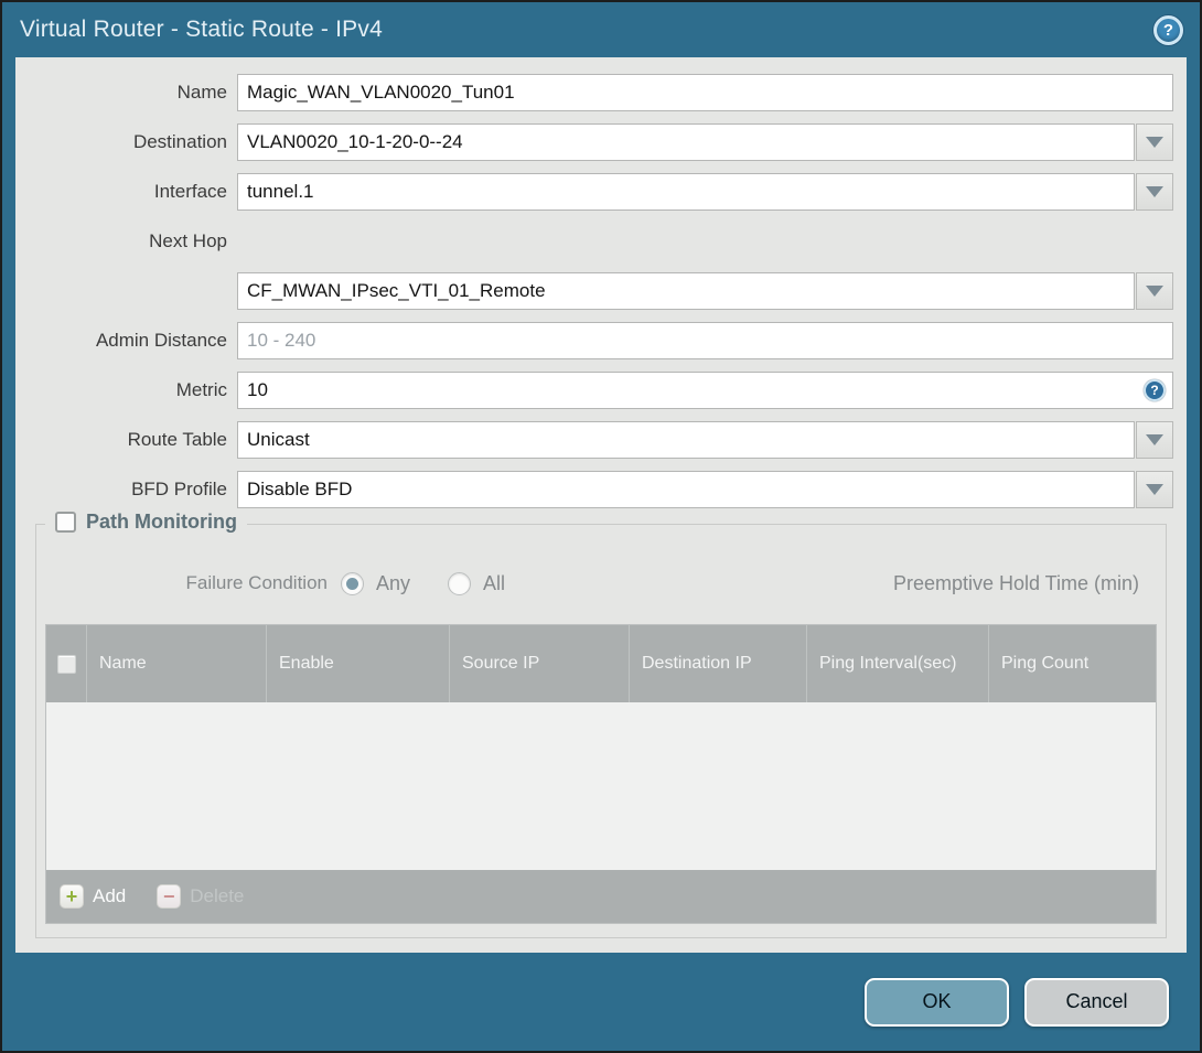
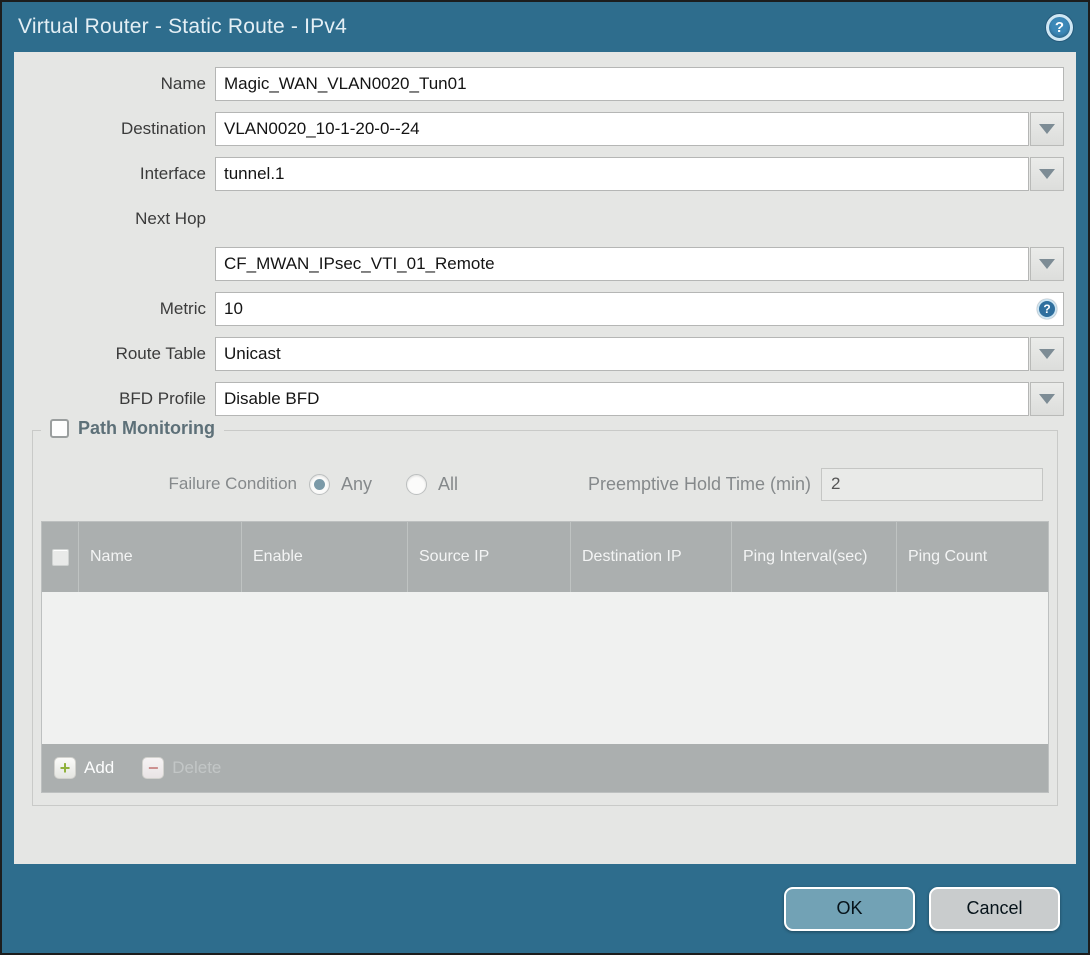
  Virtual Router - Static Route - IPv4
  ?
  Name
  Magic_WAN_VLAN0020_Tun01
  Destination
  VLAN0020_10-1-20-0--24
  Interface
  tunnel.1
  Next Hop
  CF_MWAN_IPsec_VTI_01_Remote
- Admin Distance
- 10 - 240
  Metric
  10
  ?
  Route Table
  Unicast
  BFD Profile
  Disable BFD
  Path Monitoring
  Failure Condition
  Any
  All
  Preemptive Hold Time (min)
+ 2
  Name
  Enable
  Source IP
  Destination IP
  Ping Interval(sec)
  Ping Count
  +
  Add
  −
  OK
  Cancel
